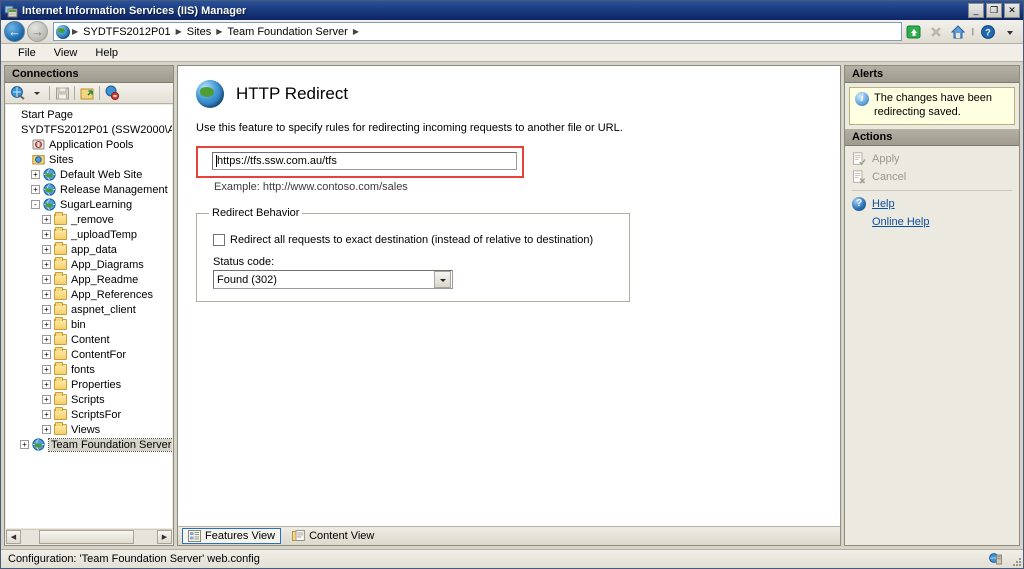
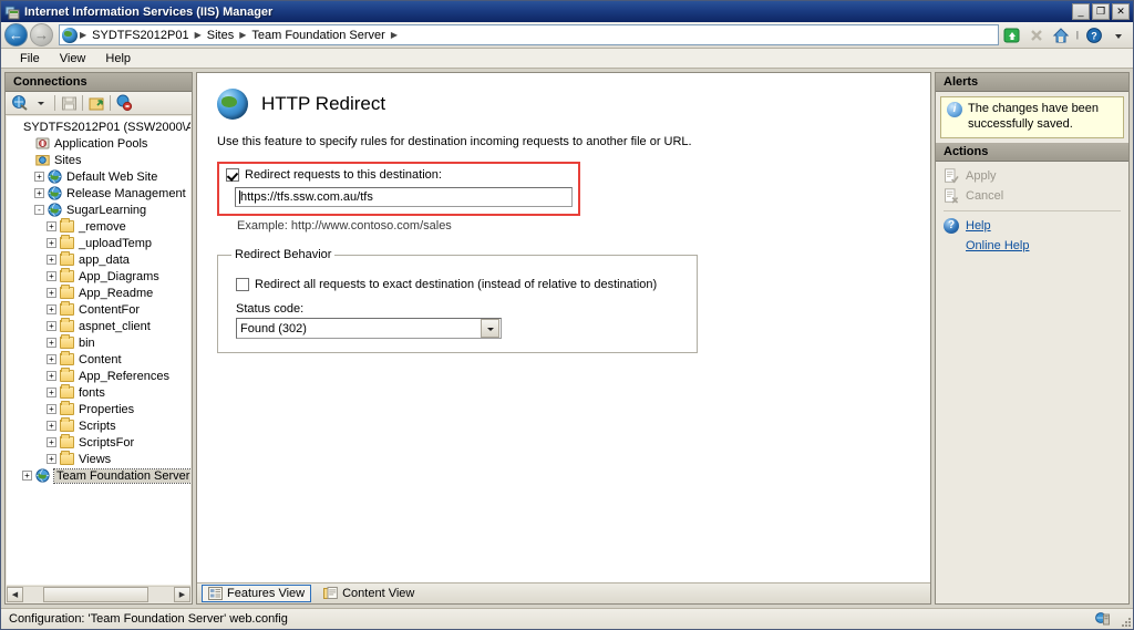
  Internet Information Services (IIS) Manager
  _
  ❐
  ✕
  ←
  →
  ▶
  SYDTFS2012P01
  ▶
  Sites
  ▶
  Team Foundation Server
  ▶
  |
  ?
  File
  View
  Help
  Connections
- Start Page
  SYDTFS2012P01 (SSW2000\A
  Application Pools
  Sites
  +
  Default Web Site
  +
  Release Management
  -
  SugarLearning
  +
  _remove
  +
  _uploadTemp
  +
  app_data
  +
  App_Diagrams
  +
  App_Readme
  +
- App_References
+ ContentFor
  +
  aspnet_client
  +
  bin
  +
  Content
  +
- ContentFor
+ App_References
  +
  fonts
  +
  Properties
  +
  Scripts
  +
  ScriptsFor
  +
  Views
  +
  Team Foundation Server
  HTTP Redirect
- Use this feature to specify rules for redirecting incoming requests to another file or URL.
+ Use this feature to specify rules for destination incoming requests to another file or URL.
+ Redirect requests to this destination:
  https://tfs.ssw.com.au/tfs
  Example: http://www.contoso.com/sales
  Redirect Behavior
  Redirect all requests to exact destination (instead of relative to destination)
  Status code:
  Found (302)
  Features View
  Content View
  Alerts
  i
- The changes have been redirecting saved.
+ The changes have been successfully saved.
  Actions
  Apply
  Cancel
  ?
  Help
  Online Help
  Configuration: 'Team Foundation Server' web.config
